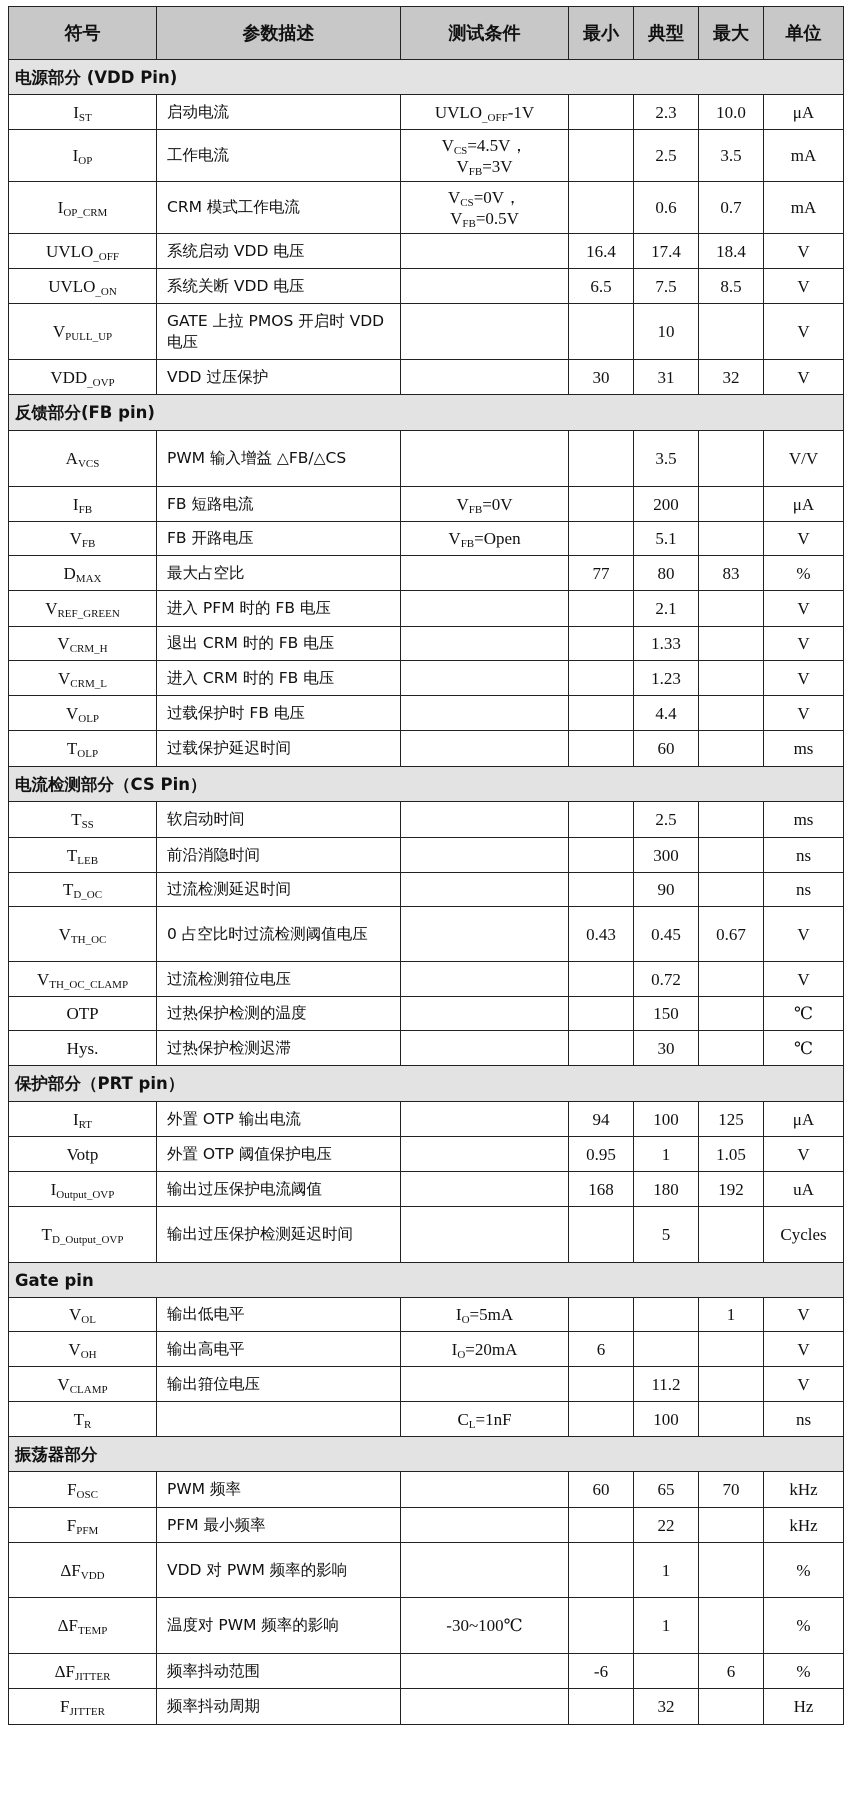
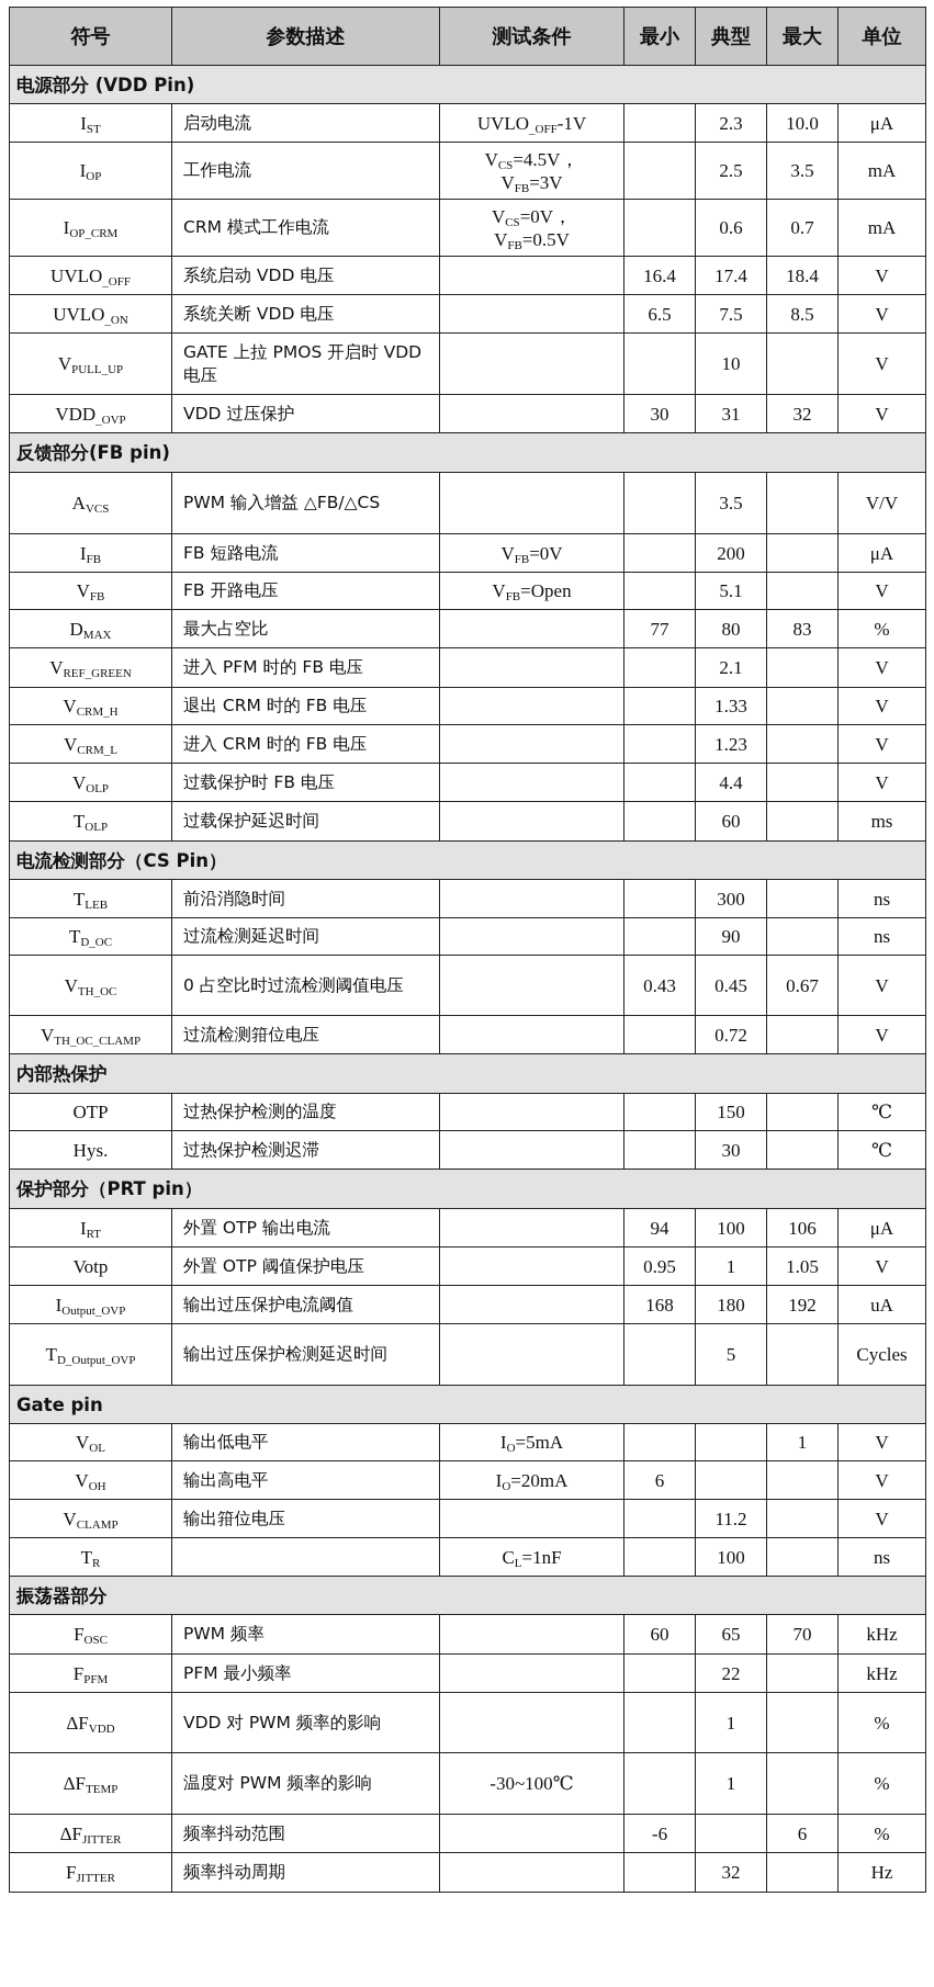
  符号	参数描述	测试条件	最小	典型	最大	单位
  电源部分 (VDD Pin)
  IST	启动电流	UVLO_OFF-1V		2.3	10.0	μA
  IOP	工作电流	VCS=4.5V，VFB=3V		2.5	3.5	mA
  IOP_CRM	CRM 模式工作电流	VCS=0V，VFB=0.5V		0.6	0.7	mA
  UVLO_OFF	系统启动 VDD 电压		16.4	17.4	18.4	V
  UVLO_ON	系统关断 VDD 电压		6.5	7.5	8.5	V
  VPULL_UP	GATE 上拉 PMOS 开启时 VDD 电压			10		V
  VDD_OVP	VDD 过压保护		30	31	32	V
  反馈部分(FB pin)
  AVCS	PWM 输入增益 △FB/△CS			3.5		V/V
  IFB	FB 短路电流	VFB=0V		200		μA
  VFB	FB 开路电压	VFB=Open		5.1		V
  DMAX	最大占空比		77	80	83	%
  VREF_GREEN	进入 PFM 时的 FB 电压			2.1		V
  VCRM_H	退出 CRM 时的 FB 电压			1.33		V
  VCRM_L	进入 CRM 时的 FB 电压			1.23		V
  VOLP	过载保护时 FB 电压			4.4		V
  TOLP	过载保护延迟时间			60		ms
  电流检测部分（CS Pin）
- TSS	软启动时间			2.5		ms
  TLEB	前沿消隐时间			300		ns
  TD_OC	过流检测延迟时间			90		ns
  VTH_OC	0 占空比时过流检测阈值电压		0.43	0.45	0.67	V
  VTH_OC_CLAMP	过流检测箝位电压			0.72		V
+ 内部热保护
  OTP	过热保护检测的温度			150		℃
  Hys.	过热保护检测迟滞			30		℃
  保护部分（PRT pin）
- IRT	外置 OTP 输出电流		94	100	125	μA
+ IRT	外置 OTP 输出电流		94	100	106	μA
  Votp	外置 OTP 阈值保护电压		0.95	1	1.05	V
  IOutput_OVP	输出过压保护电流阈值		168	180	192	uA
  TD_Output_OVP	输出过压保护检测延迟时间			5		Cycles
  Gate pin
  VOL	输出低电平	IO=5mA			1	V
  VOH	输出高电平	IO=20mA	6			V
  VCLAMP	输出箝位电压			11.2		V
  TR		CL=1nF		100		ns
  振荡器部分
  FOSC	PWM 频率		60	65	70	kHz
  FPFM	PFM 最小频率			22		kHz
  ΔFVDD	VDD 对 PWM 频率的影响			1		%
  ΔFTEMP	温度对 PWM 频率的影响	-30~100℃		1		%
  ΔFJITTER	频率抖动范围		-6		6	%
  FJITTER	频率抖动周期			32		Hz
